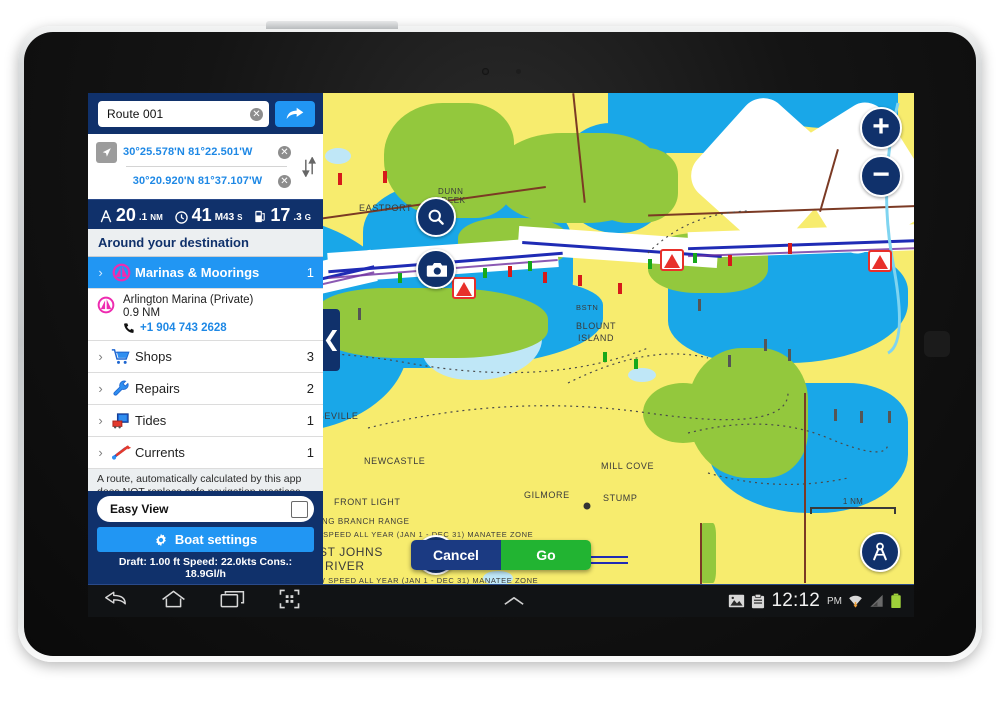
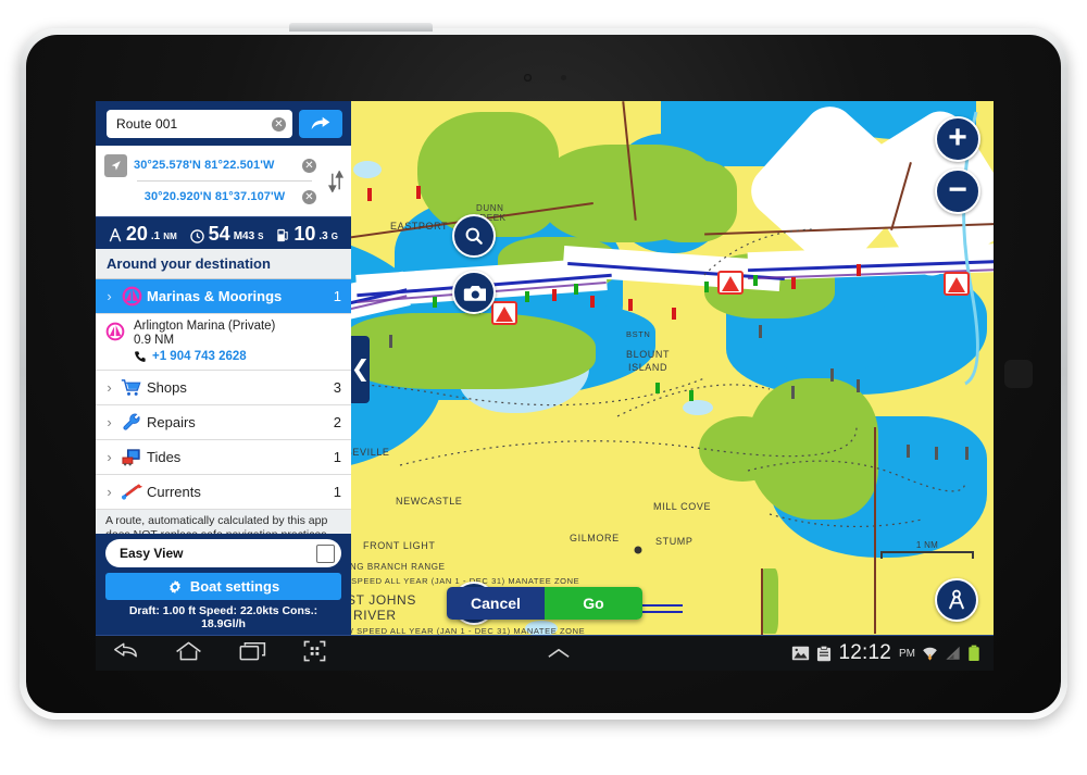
  EASTPORT
  DUNN
  BLOUNT
  ISLAND
  NEWCASTLE
  GILMORE
  MILL COVE
  STUMP
  FRONT LIGHT
  NG BRANCH RANGE
  SPEED ALL YEAR (JAN 1 -EC 31) MANATEE ZONE
  ST JOHNS
  RIVER
  SPEED ALL YEAR (JAN 1 - DEC 31) MANATEE ZONE
  BSTN
  +
  −
  1 NM
  Cancel
  Go
  Route 001
  ✕
  30°25.578'N 81°22.501'W
  ✕
  30°20.920'N 81°37.107'W
  ✕
  20
  .1
  NM
- 41
+ 54
  M43
  S
- 17
+ 10
  .3
  G
  Around your destination
  ›
  Marinas & Moorings
  1
  Arlington Marina (Private)
  0.9 NM
  +1 904 743 2628
  ›
  Shops
  3
  ›
  Repairs
  2
  ›
  Tides
  1
  ›
  Currents
  1
  Easy View
  Boat settings
  Draft: 1.00 ft Speed: 22.0kts Cons.: 18.9Gl/h
  ❮
  12:12
  PM
